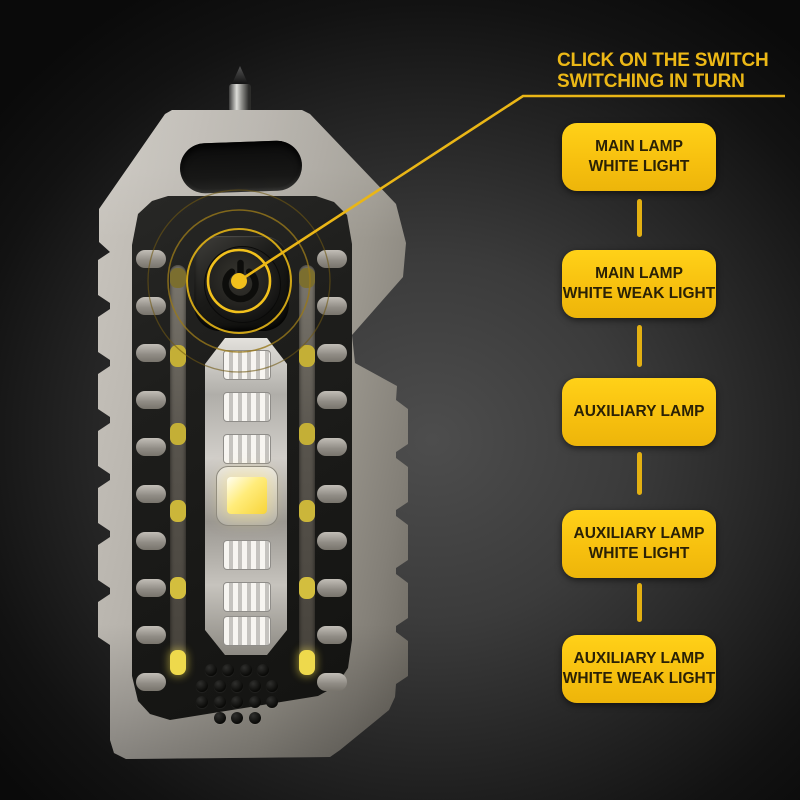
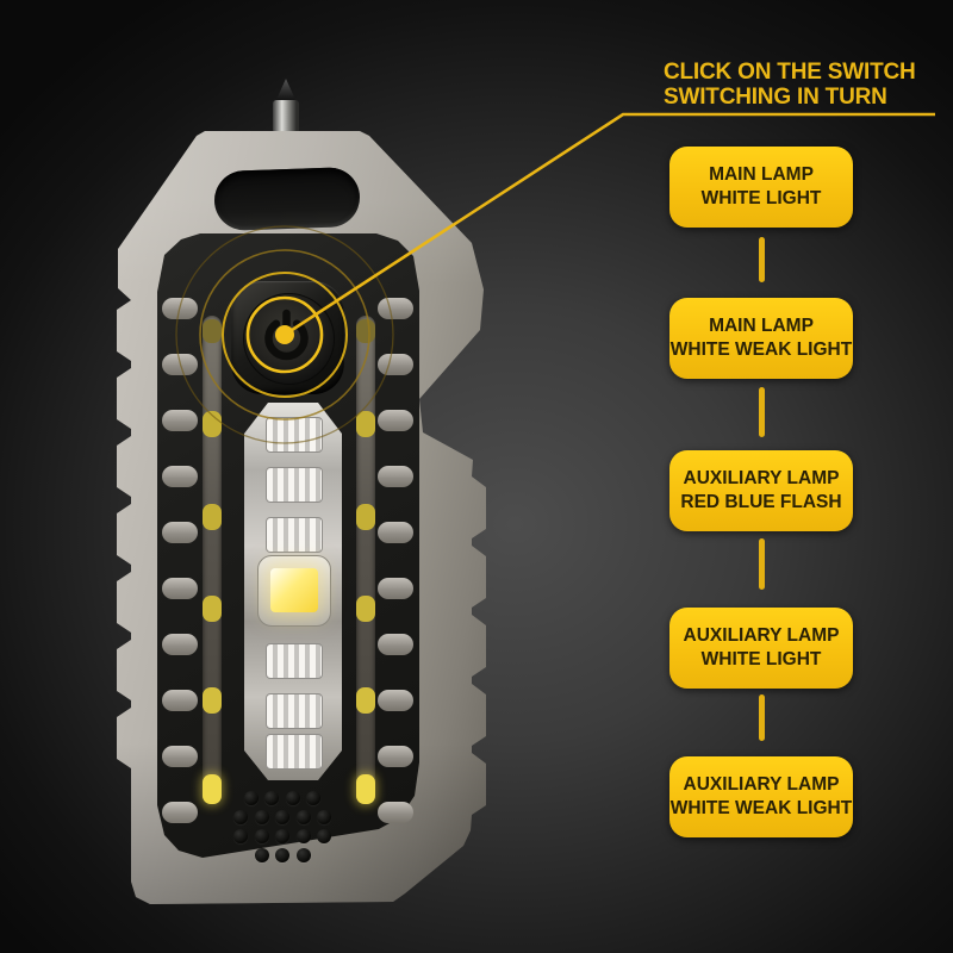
  CLICK ON THE SWITCH
  SWITCHING IN TURN
  MAIN LAMP
  WHITE LIGHT
  MAIN LAMP
  WHITE WEAK LIGHT
  AUXILIARY LAMP
+ RED BLUE FLASH
  AUXILIARY LAMP
  WHITE LIGHT
  AUXILIARY LAMP
  WHITE WEAK LIGHT
